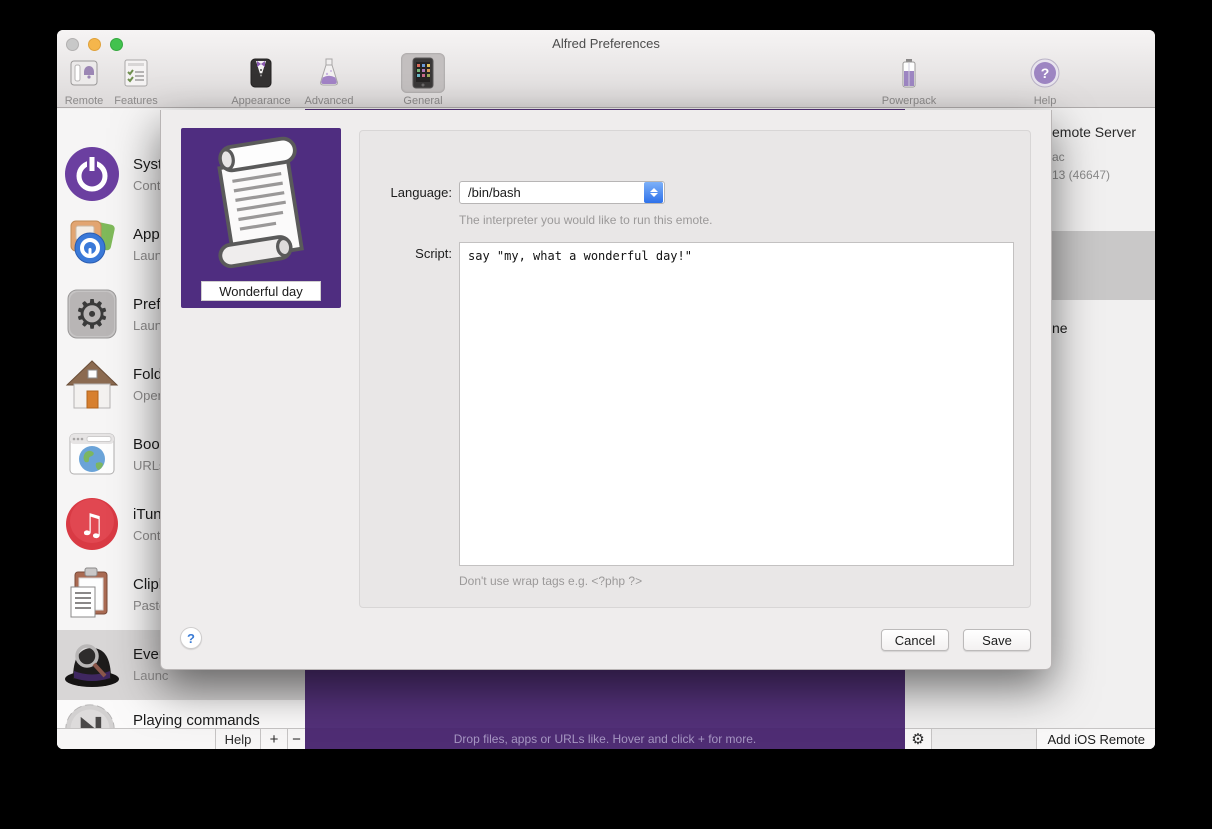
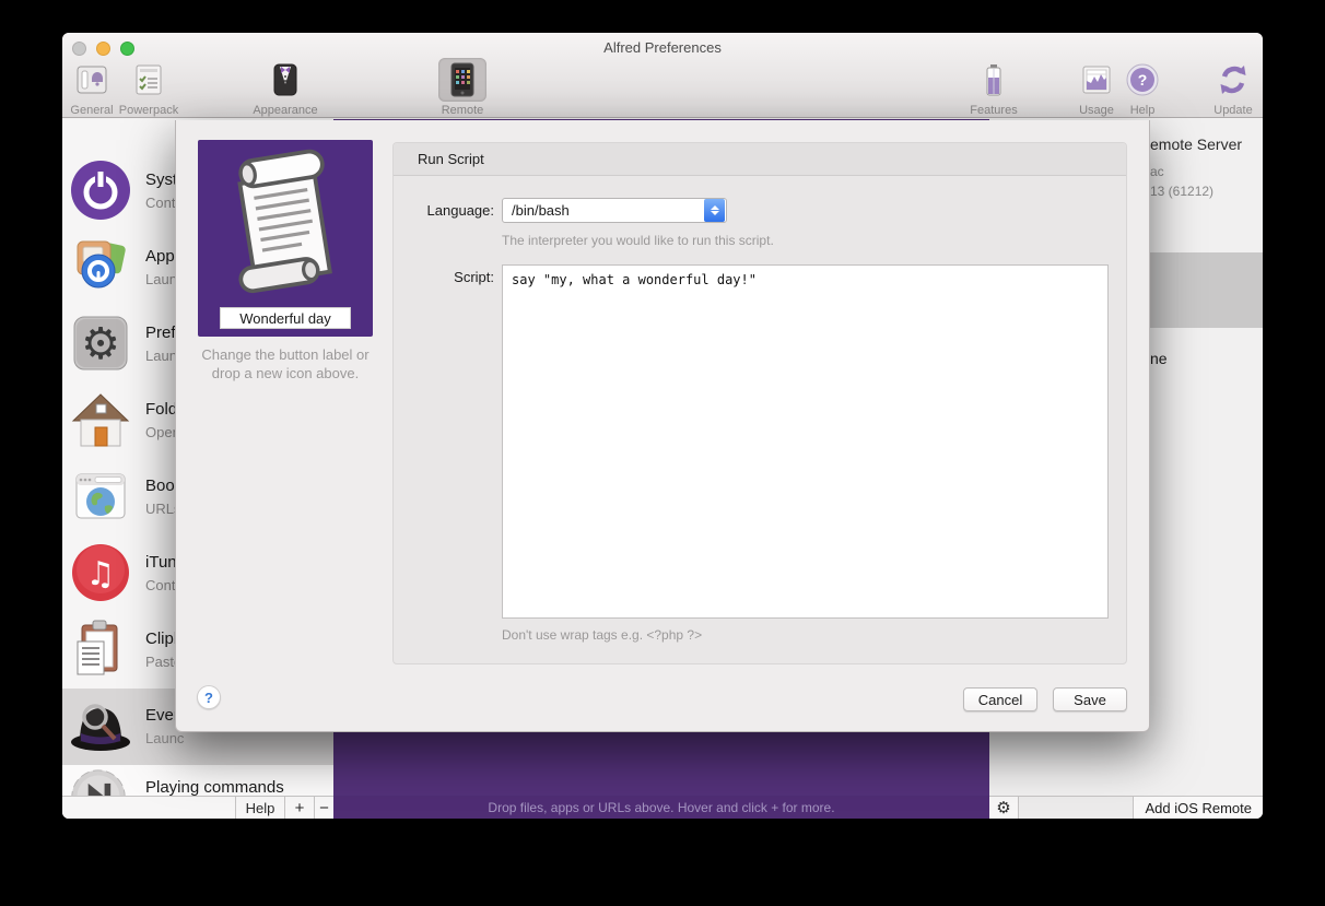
  Alfred Preferences
- Remote
+ General
- Features
+ Powerpack
  Appearance
- Advanced
- General
+ Remote
- Powerpack
+ Features
+ Usage
  ?
  Help
+ Update
  Cont
  Laun
  ⚙
  Pref
  Laun
  Fold
  Ope
  Boo
  URL
  ♫
  iTun
  Cont
  Clip
  Past
  Launc
  Playing commands
  emote Server
  ac
- 13 (46647)
+ 13 (61212)
  ne
  Help
  +
  −
- Drop files, apps or URLs like. Hover and click + for more.
+ Drop files, apps or URLs above. Hover and click + for more.
  ⚙
  Add iOS Remote
  Wonderful day
+ Change the button label or
+ drop a new icon above.
+ Run Script
  Language:
  /bin/bash
- The interpreter you would like to run this emote.
+ The interpreter you would like to run this script.
  Script:
  say "my, what a wonderful day!"
  Don't use wrap tags e.g. <?php ?>
  ?
  Cancel
  Save
